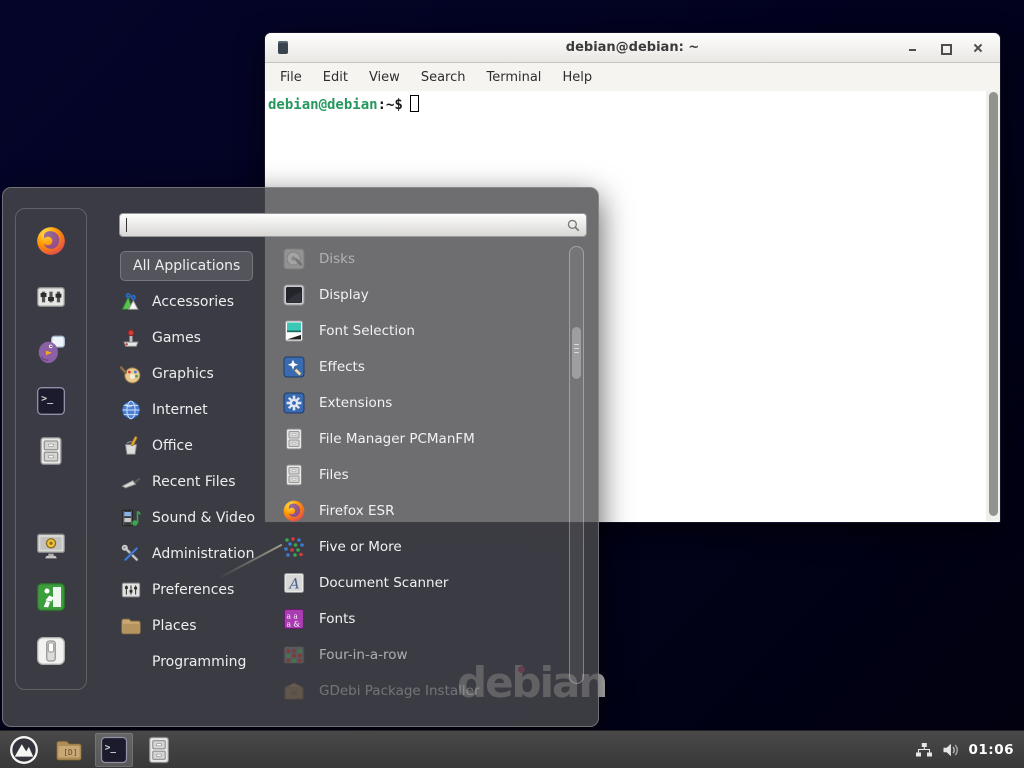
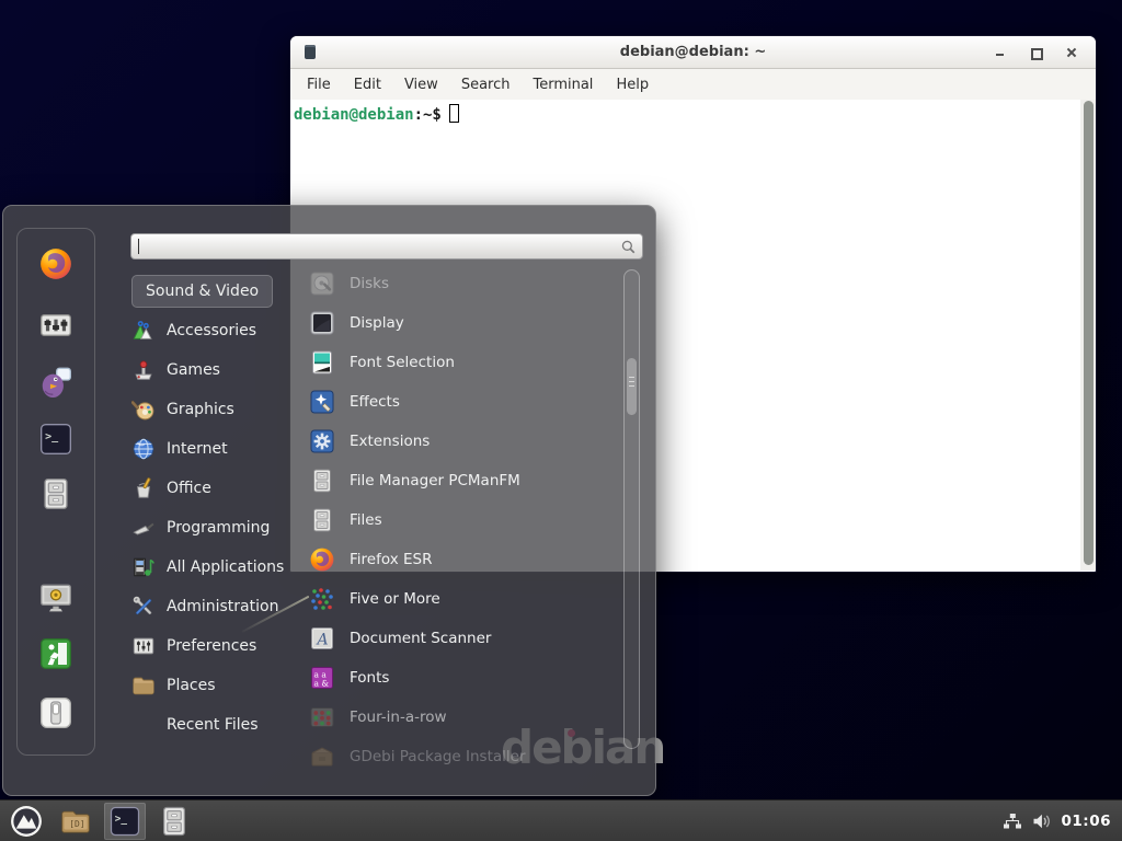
  debian
  debian@debian: ~
  File
  Edit
  View
  Search
  Terminal
  Help
  debian@debian:~$
  >_
- All Applications
+ Sound & Video
  Accessories
  Games
  Graphics
  Internet
  Office
- Recent Files
+ Programming
- Sound & Video
+ All Applications
  Administration
  Preferences
  Places
- Programming
+ Recent Files
  Disks
  Display
  Font Selection
  Effects
  Extensions
  File Manager PCManFM
  Files
  Firefox ESR
  Five or More
  A
  Document Scanner
  a a
  a &
  Fonts
  Four-in-a-row
  GDebi Package Installer
  [D]
  >_
  01:06
